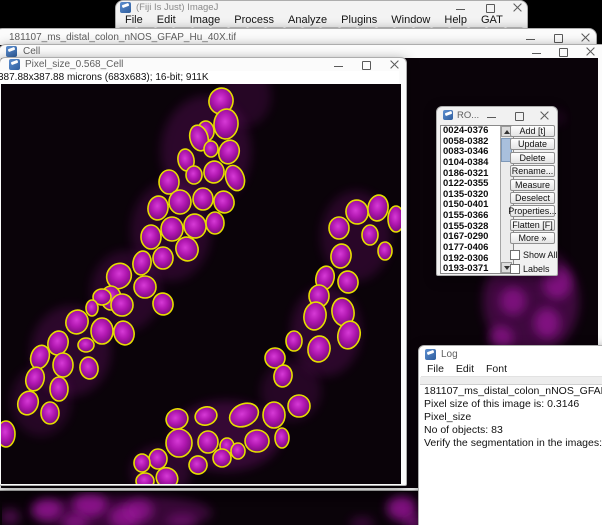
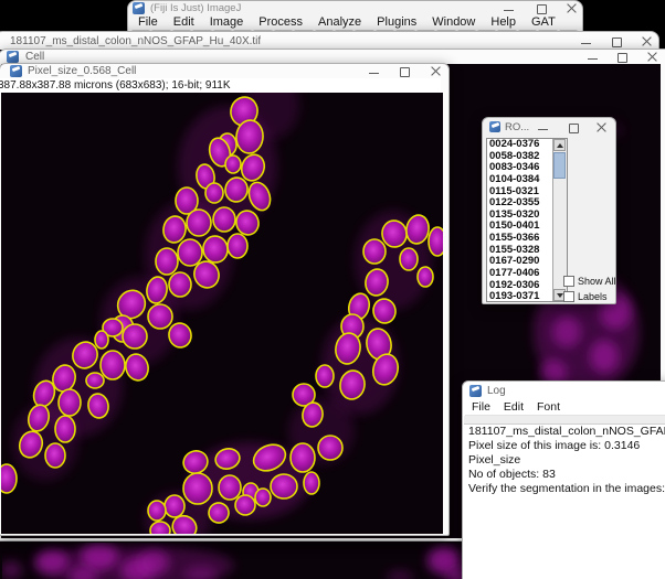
  (Fiji Is Just) ImageJ
  File
  Edit
  Image
  Process
  Analyze
  Plugins
  Window
  Help
  GAT
  181107_ms_distal_colon_nNOS_GFAP_Hu_40X.tif
  Cell
  Pixel_size_0.568_Cell
  387.88x387.88 microns (683x683); 16-bit; 911K
  RO...
  0024-0376
  0058-0382
  0083-0346
  0104-0384
- 0186-0321
+ 0115-0321
  0122-0355
  0135-0320
  0150-0401
  0155-0366
  0155-0328
  0167-0290
  0177-0406
  0192-0306
  0193-0371
- Add [t]
- Update
- Delete
- Rename...
- Measure
- Deselect
- Properties...
- Flatten [F]
- More »
  Show All
  Labels
  Log
  File
  Edit
  Font
  181107_ms_distal_colon_nNOS_GFA
  Pixel size of this image is: 0.3146
  Pixel_size
  No of objects: 83
  Verify the segmentation in the images:
